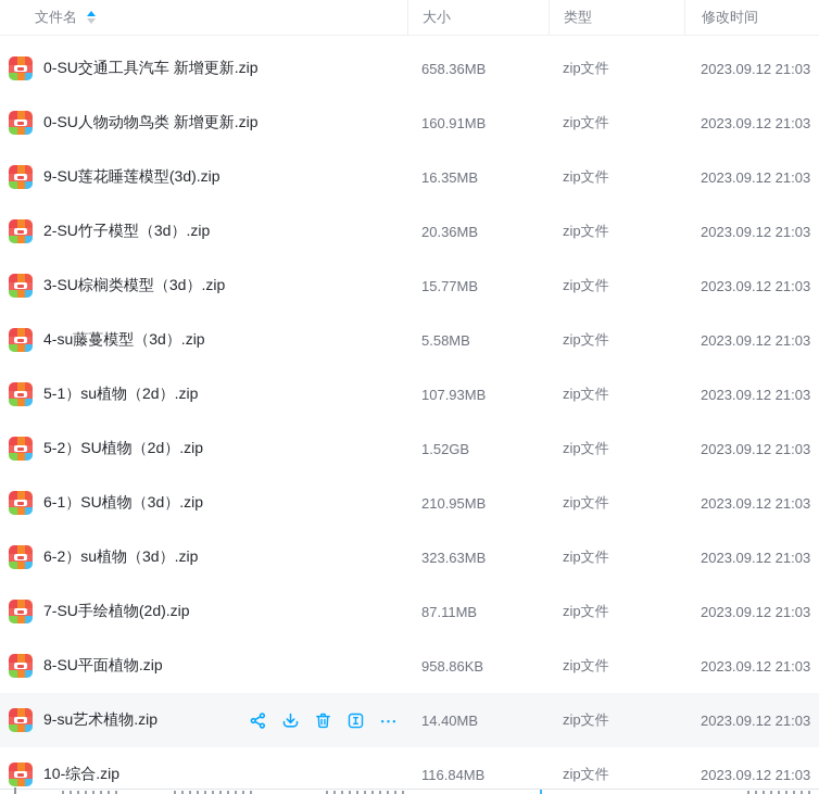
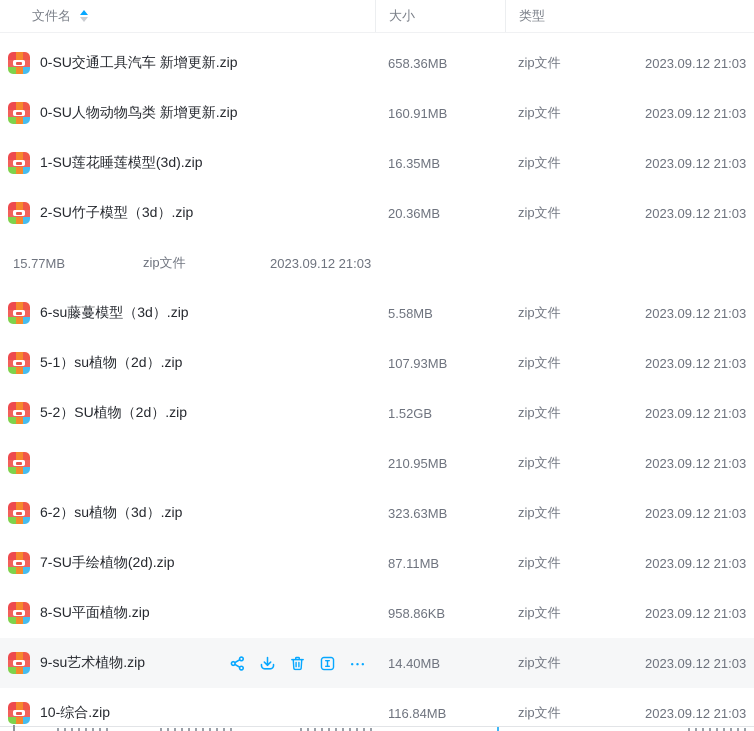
  文件名
  大小
  类型
- 修改时间
  0-SU交通工具汽车 新增更新.zip
  658.36MB
  zip文件
  2023.09.12 21:03
  0-SU人物动物鸟类 新增更新.zip
  160.91MB
  zip文件
  2023.09.12 21:03
- 9-SU莲花睡莲模型(3d).zip
+ 1-SU莲花睡莲模型(3d).zip
  16.35MB
  zip文件
  2023.09.12 21:03
  2-SU竹子模型（3d）.zip
  20.36MB
  zip文件
  2023.09.12 21:03
- 3-SU棕榈类模型（3d）.zip
  15.77MB
  zip文件
  2023.09.12 21:03
- 4-su藤蔓模型（3d）.zip
+ 6-su藤蔓模型（3d）.zip
  5.58MB
  zip文件
  2023.09.12 21:03
  5-1）su植物（2d）.zip
  107.93MB
  zip文件
  2023.09.12 21:03
  5-2）SU植物（2d）.zip
  1.52GB
  zip文件
  2023.09.12 21:03
- 6-1）SU植物（3d）.zip
  210.95MB
  zip文件
  2023.09.12 21:03
  6-2）su植物（3d）.zip
  323.63MB
  zip文件
  2023.09.12 21:03
  7-SU手绘植物(2d).zip
  87.11MB
  zip文件
  2023.09.12 21:03
  8-SU平面植物.zip
  958.86KB
  zip文件
  2023.09.12 21:03
  9-su艺术植物.zip
  14.40MB
  zip文件
  2023.09.12 21:03
  10-综合.zip
  116.84MB
  zip文件
  2023.09.12 21:03
